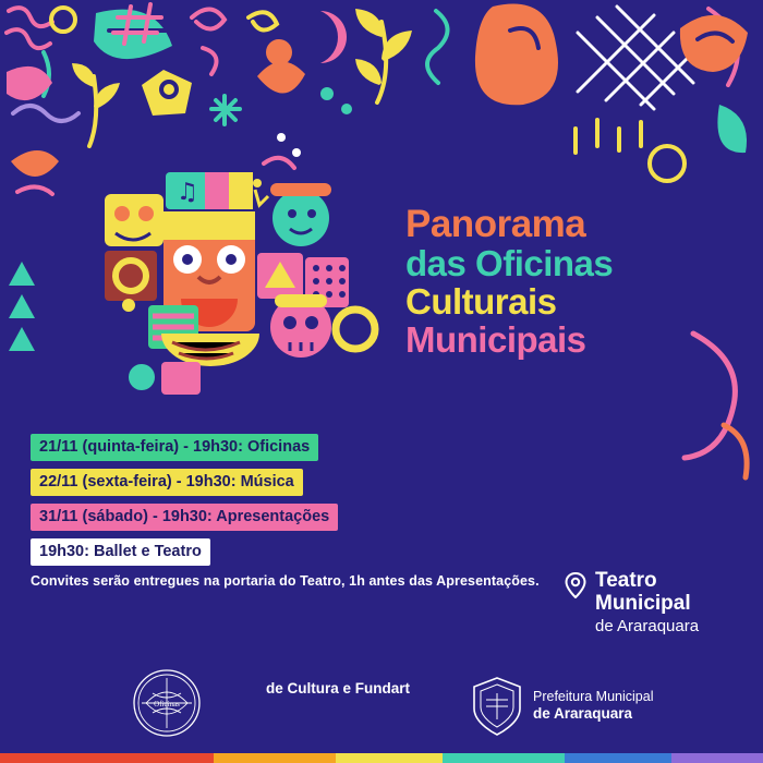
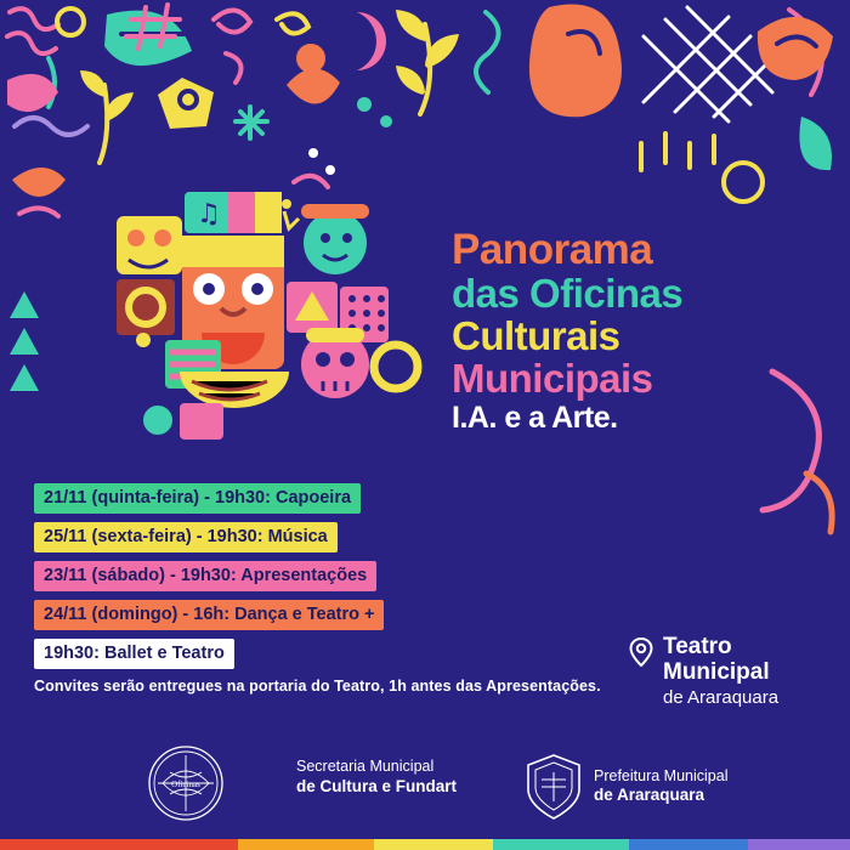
  ♫
  Panorama
  das Oficinas
  Culturais
  Municipais
+ I.A. e a Arte.
- 21/11 (quinta-feira) - 19h30: Oficinas
+ 21/11 (quinta-feira) - 19h30: Capoeira
- 22/11 (sexta-feira) - 19h30: Música
+ 25/11 (sexta-feira) - 19h30: Música
- 31/11 (sábado) - 19h30: Apresentações
+ 23/11 (sábado) - 19h30: Apresentações
+ 24/11 (domingo) - 16h: Dança e Teatro +
  19h30: Ballet e Teatro
  Convites serão entregues na portaria do Teatro, 1h antes das Apresentações.
  Teatro
  Municipal
  de Araraquara
  Oficinas
+ Secretaria Municipal
  de Cultura e Fundart
  Prefeitura Municipal
  de Araraquara
